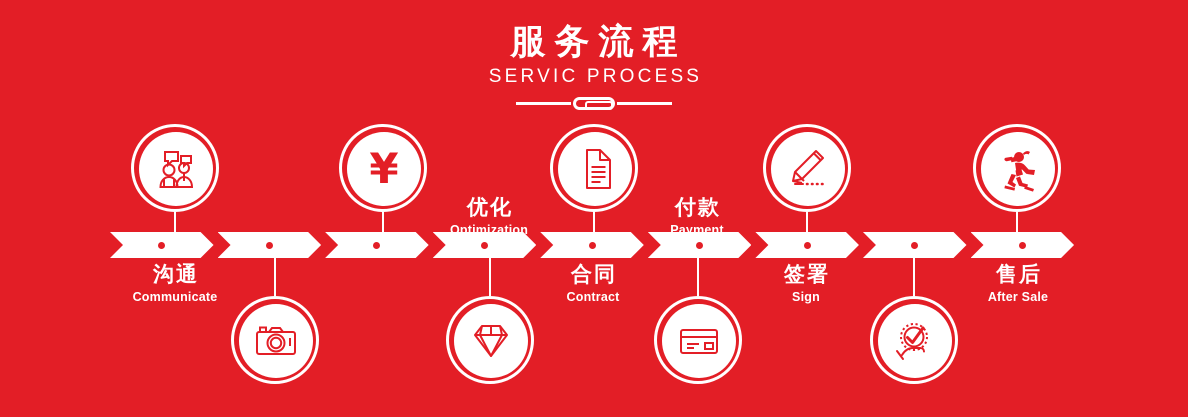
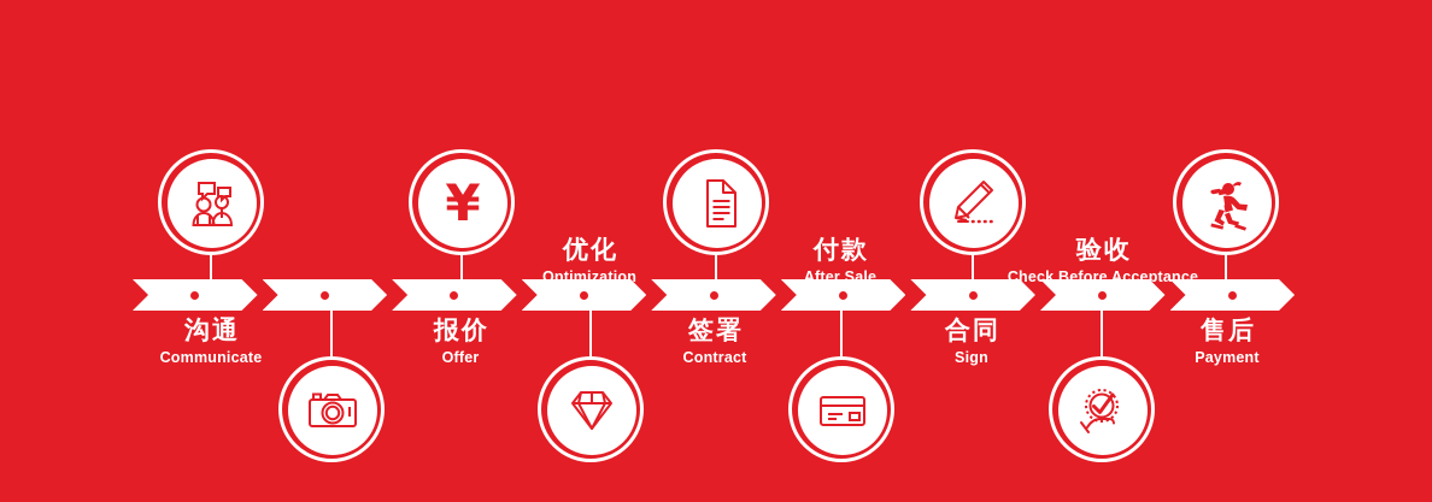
- 服务流程
- SERVIC PROCESS
  沟通
  Communicate
  ¥
+ 报价
+ Offer
  优化
  Optimization
- 合同
+ 签署
  Contract
  付款
- Payment
+ After Sale
- 签署
+ 合同
  Sign
+ 验收
+ Check Before Acceptance
  售后
- After Sale
+ Payment
